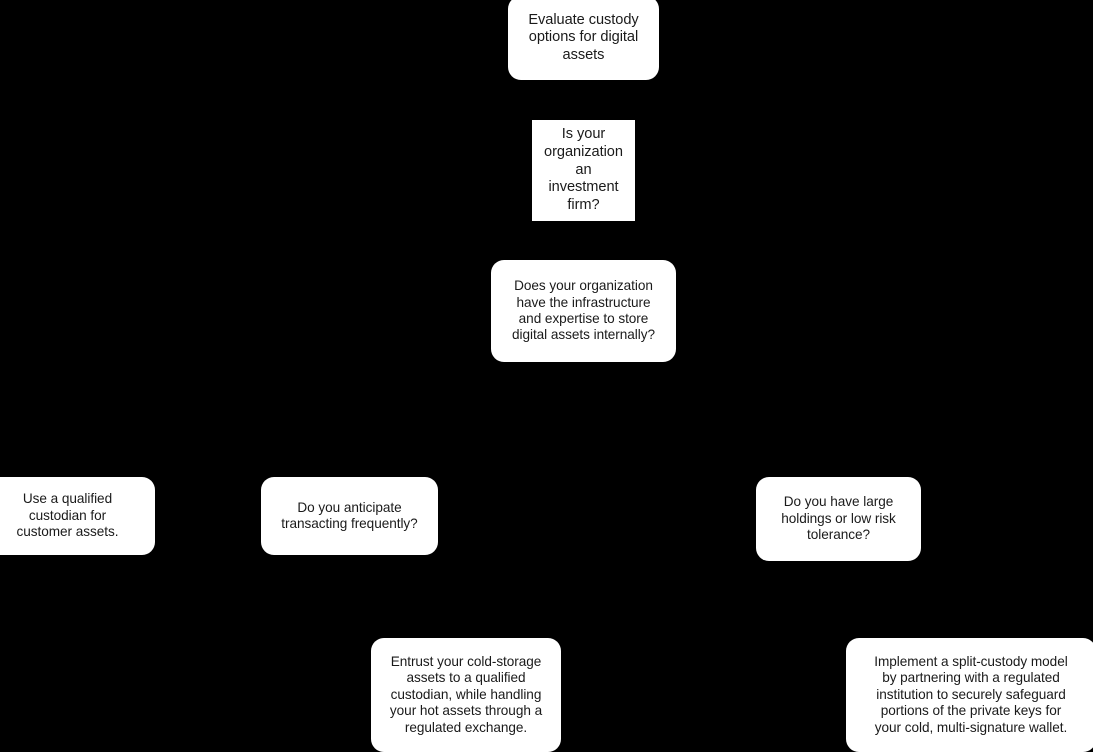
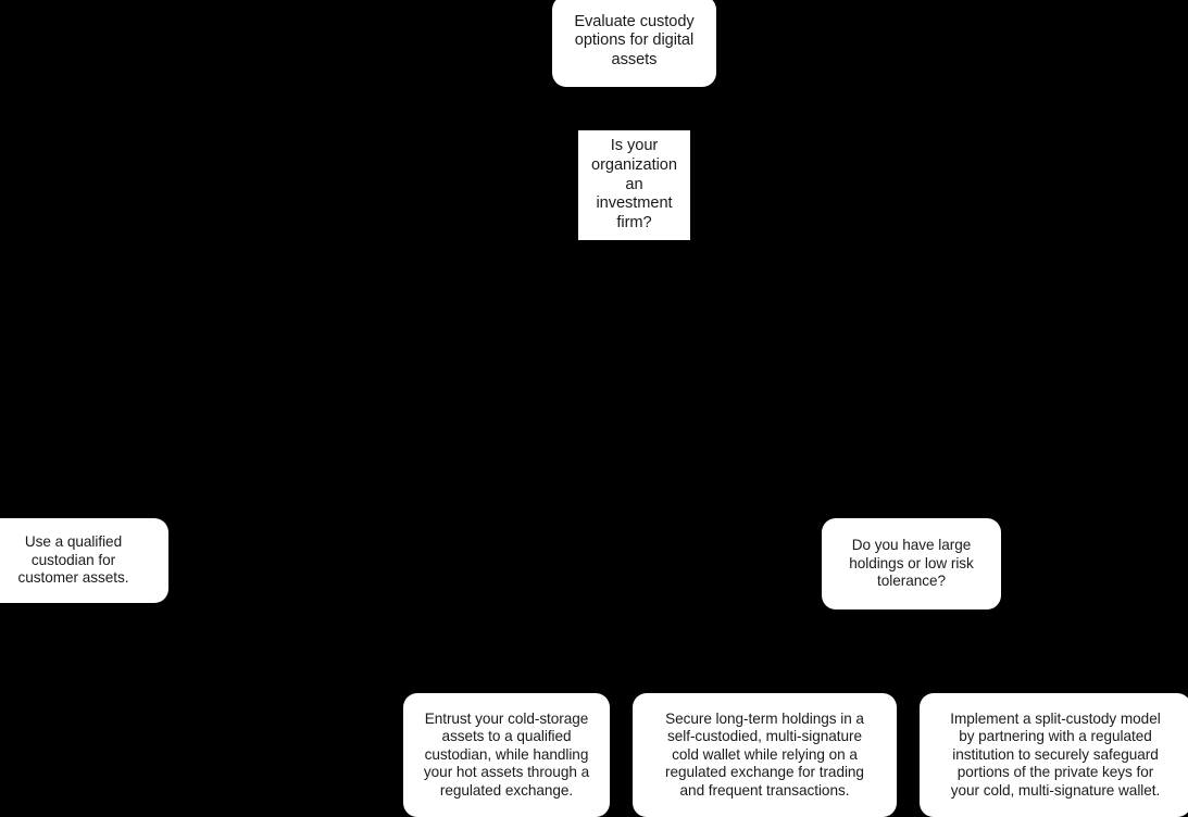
  Evaluate custody
  options for digital
  assets
  Is your
  organization
  an investment
  firm?
- Does your organization
- have the infrastructure
- and expertise to store
- digital assets internally?
  Use a qualified
  custodian for
  customer assets.
- Do you anticipate
- transacting frequently?
  Do you have large
  holdings or low risk
  tolerance?
  Entrust your cold-storage
  assets to a qualified
  custodian, while handling
  your hot assets through a
  regulated exchange.
+ Secure long-term holdings in a
+ self-custodied, multi-signature
+ cold wallet while relying on a
+ regulated exchange for trading
+ and frequent transactions.
  Implement a split-custody model
  by partnering with a regulated
  institution to securely safeguard
  portions of the private keys for
  your cold, multi-signature wallet.
